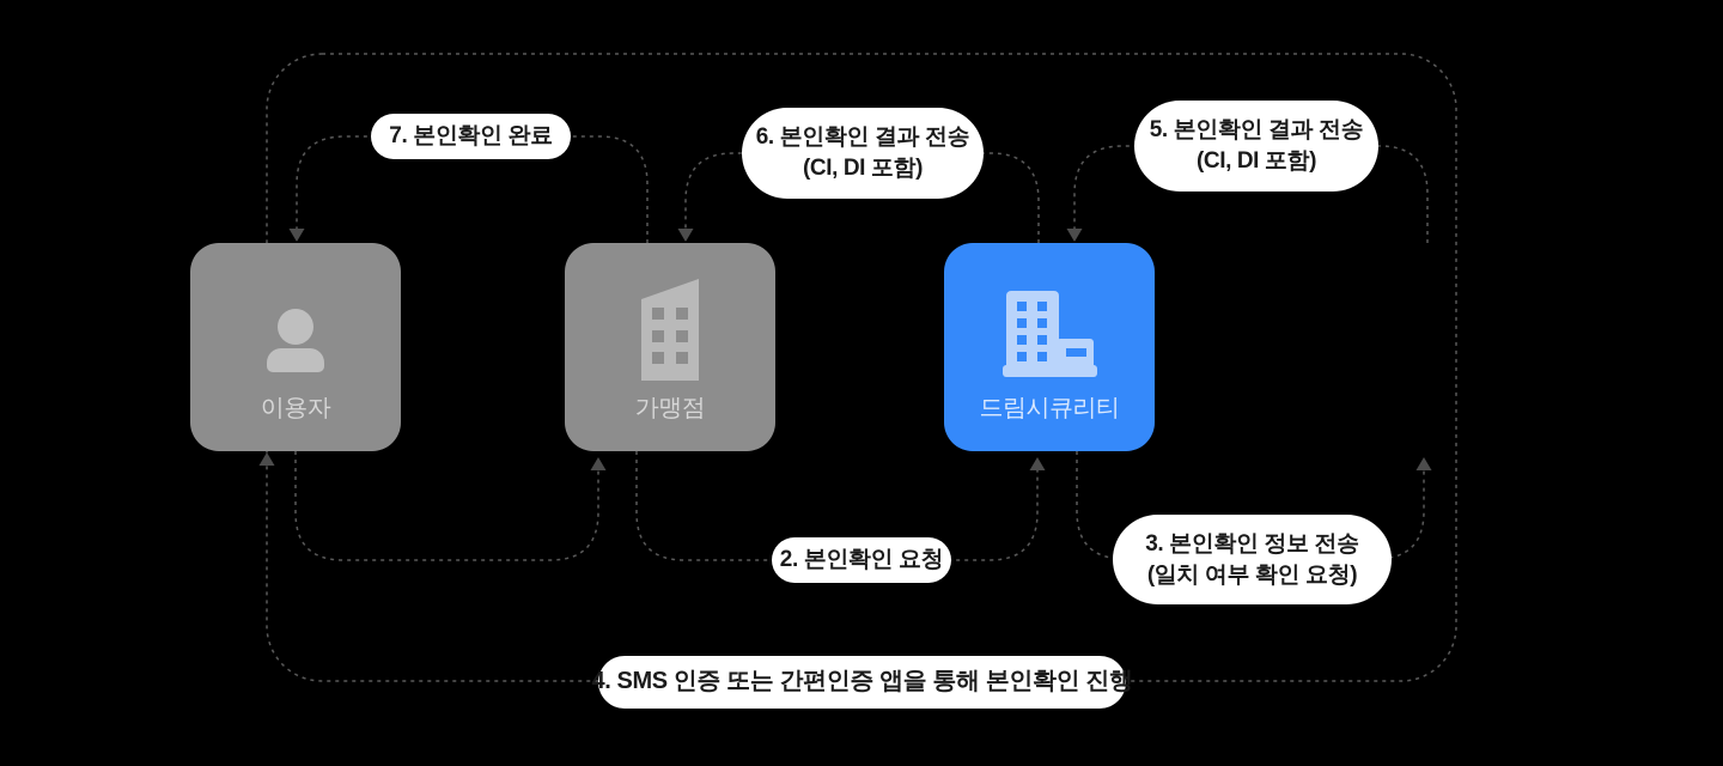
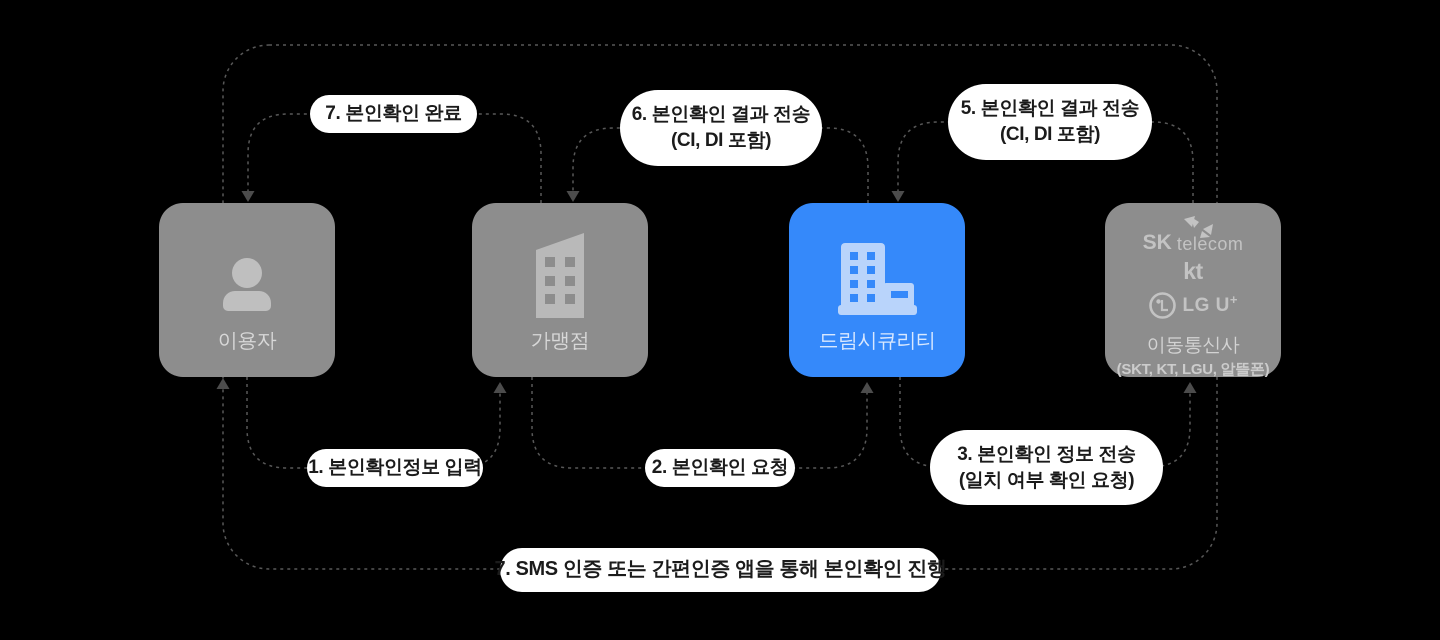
  이용자
  가맹점
  드림시큐리티
+ SK
+ telecom
+ kt
+ LG U
+ +
+ 이동통신사
+ (SKT, KT, LGU, 알뜰폰)
  7. 본인확인 완료
  6. 본인확인 결과 전송
  (CI, DI 포함)
  5. 본인확인 결과 전송
  (CI, DI 포함)
+ 1. 본인확인정보 입력
  2. 본인확인 요청
  3. 본인확인 정보 전송
  (일치 여부 확인 요청)
- 4. SMS 인증 또는 간편인증 앱을 통해 본인확인 진행
+ 7. SMS 인증 또는 간편인증 앱을 통해 본인확인 진행
